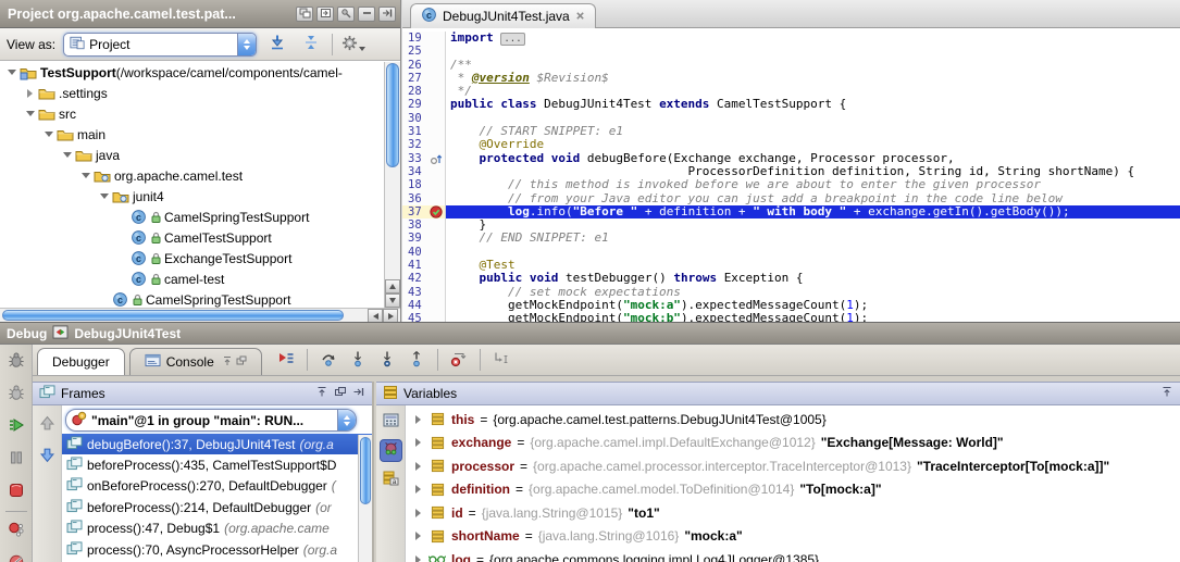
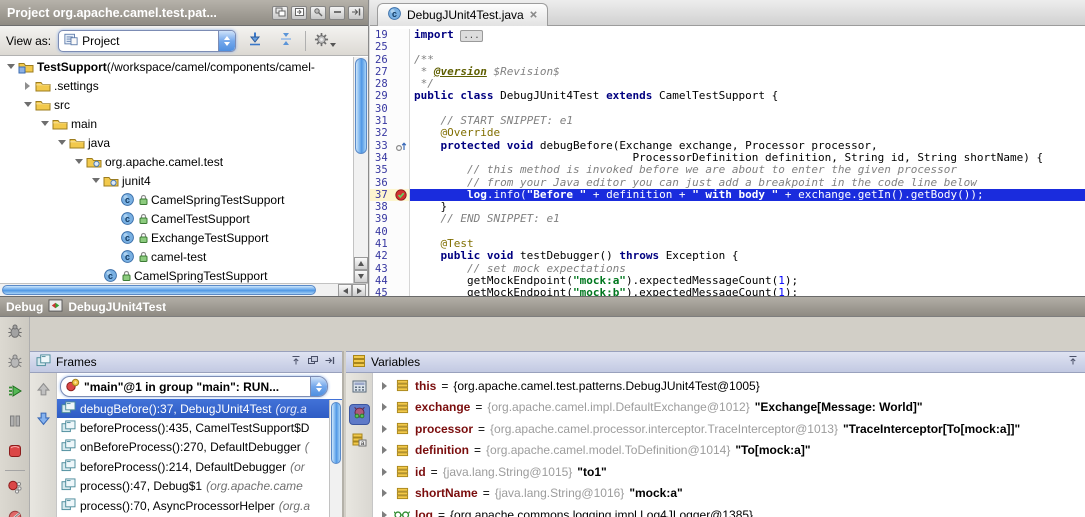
  Project org.apache.camel.test.pat...
  View as:
  Project
  TestSupport
  (/workspace/camel/components/camel-
  .settings
  src
  main
  java
  org.apache.camel.test
  junit4
  c
  CamelSpringTestSupport
  c
  CamelTestSupport
  c
  ExchangeTestSupport
  c
  camel-test
  c
  CamelSpringTestSupport
  c
  DebugJUnit4Test.java
  19
  import ...
  25
  26
  /**
  27
  * @version $Revision$
  28
  */
  29
  public class DebugJUnit4Test extends CamelTestSupport {
  30
  31
  // START SNIPPET: e1
  32
  @Override
  33
  protected void debugBefore(Exchange exchange, Processor processor,
  34
  ProcessorDefinition definition, String id, String shortName) {
- 18
+ 35
  // this method is invoked before we are about to enter the given processor
  36
  // from your Java editor you can just add a breakpoint in the code line below
  37
  log.info("Before " + definition + " with body " + exchange.getIn().getBody());
  38
  }
  39
  // END SNIPPET: e1
  40
  41
  @Test
  42
  public void testDebugger() throws Exception {
  43
  // set mock expectations
  44
  getMockEndpoint("mock:a").expectedMessageCount(1);
  45
  getMockEndpoint("mock:b").expectedMessageCount(1);
  Debug
  DebugJUnit4Test
- Debugger
- Console
  Frames
  "main"@1 in group "main": RUN...
  debugBefore():37, DebugJUnit4Test
  (org.a
  beforeProcess():435, CamelTestSupport$D
  onBeforeProcess():270, DefaultDebugger
  (
  beforeProcess():214, DefaultDebugger
  (or
  process():47, Debug$1
  (org.apache.came
  process():70, AsyncProcessorHelper
  (org.a
  Variables
  this
  =
  {org.apache.camel.test.patterns.DebugJUnit4Test@1005}
  exchange
  =
  {org.apache.camel.impl.DefaultExchange@1012}
  "Exchange[Message: World]"
  processor
  =
  {org.apache.camel.processor.interceptor.TraceInterceptor@1013}
  "TraceInterceptor[To[mock:a]]"
  definition
  =
  {org.apache.camel.model.ToDefinition@1014}
  "To[mock:a]"
  id
  =
  {java.lang.String@1015}
  "to1"
  shortName
  =
  {java.lang.String@1016}
  "mock:a"
  log
  =
  {org.apache.commons.logging.impl.Log4JLogger@1385}
